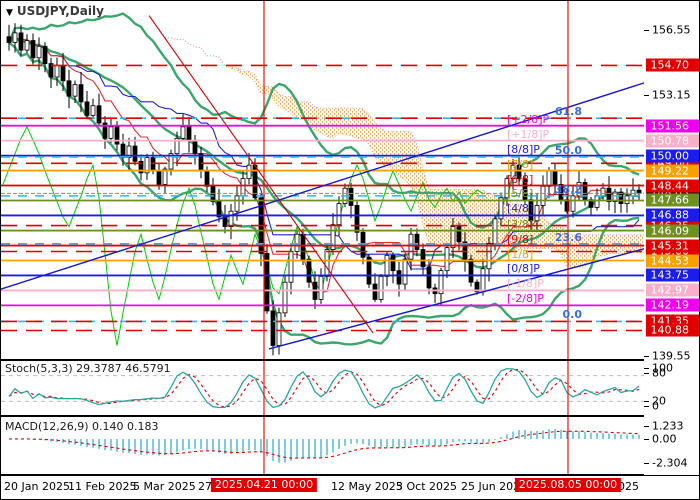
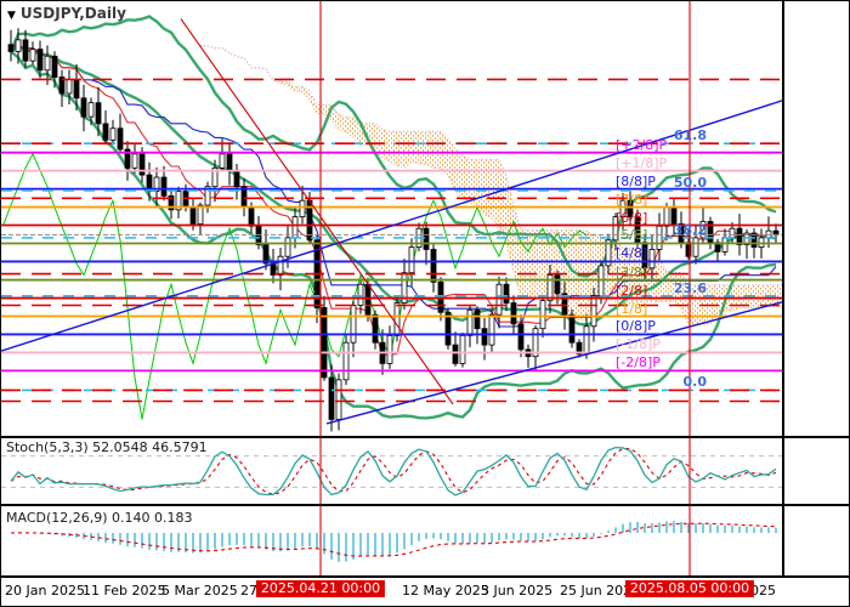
  [+2/8]P
  [+1/8]P
  [8/8]P
  [7/8]
  [6/8]
  [5/8]
  [4/8]
  [3/8]
- [9/8]
+ [2/8]
  [1/8]
  [0/8]P
  [-1/8]P
  [-2/8]P
  61.8
  50.0
  38.2
  23.6
  0.0
  ▼ USDJPY,Daily
- Stoch(5,3,3) 29.3787 46.5791
+ Stoch(5,3,3) 52.0548 46.5791
  MACD(12,26,9) 0.140 0.183
- 156.55
- 153.15
- 139.55
- 100
- 80
- 20
- 0
- 1.233
- 0.00
- -2.304
- 141.35
- 151.56
- 150.78
- 150.00
- 149.22
- 148.44
- 147.66
- 146.88
- 146.09
- 145.31
- 144.53
- 143.75
- 142.97
- 142.19
- 154.70
- 140.88
  20 Jan 2025
  11 Feb 2025
  5 Mar 2025
  12 May 2025
- 3 Oct 2025
+ 3 Jun 2025
  25 Jun 20
  025
  2025.04.21 00:00
  2025.08.05 00:00
